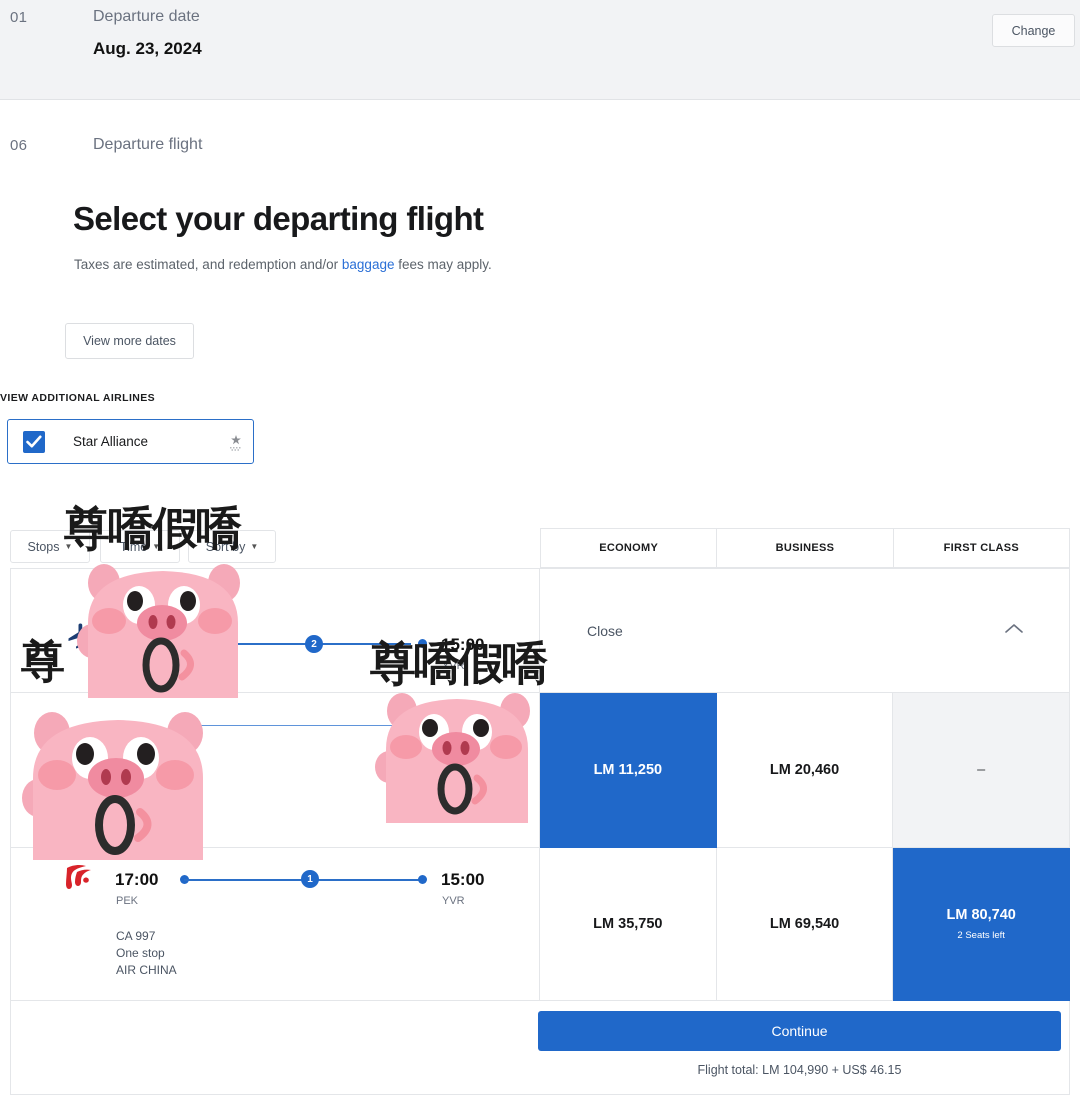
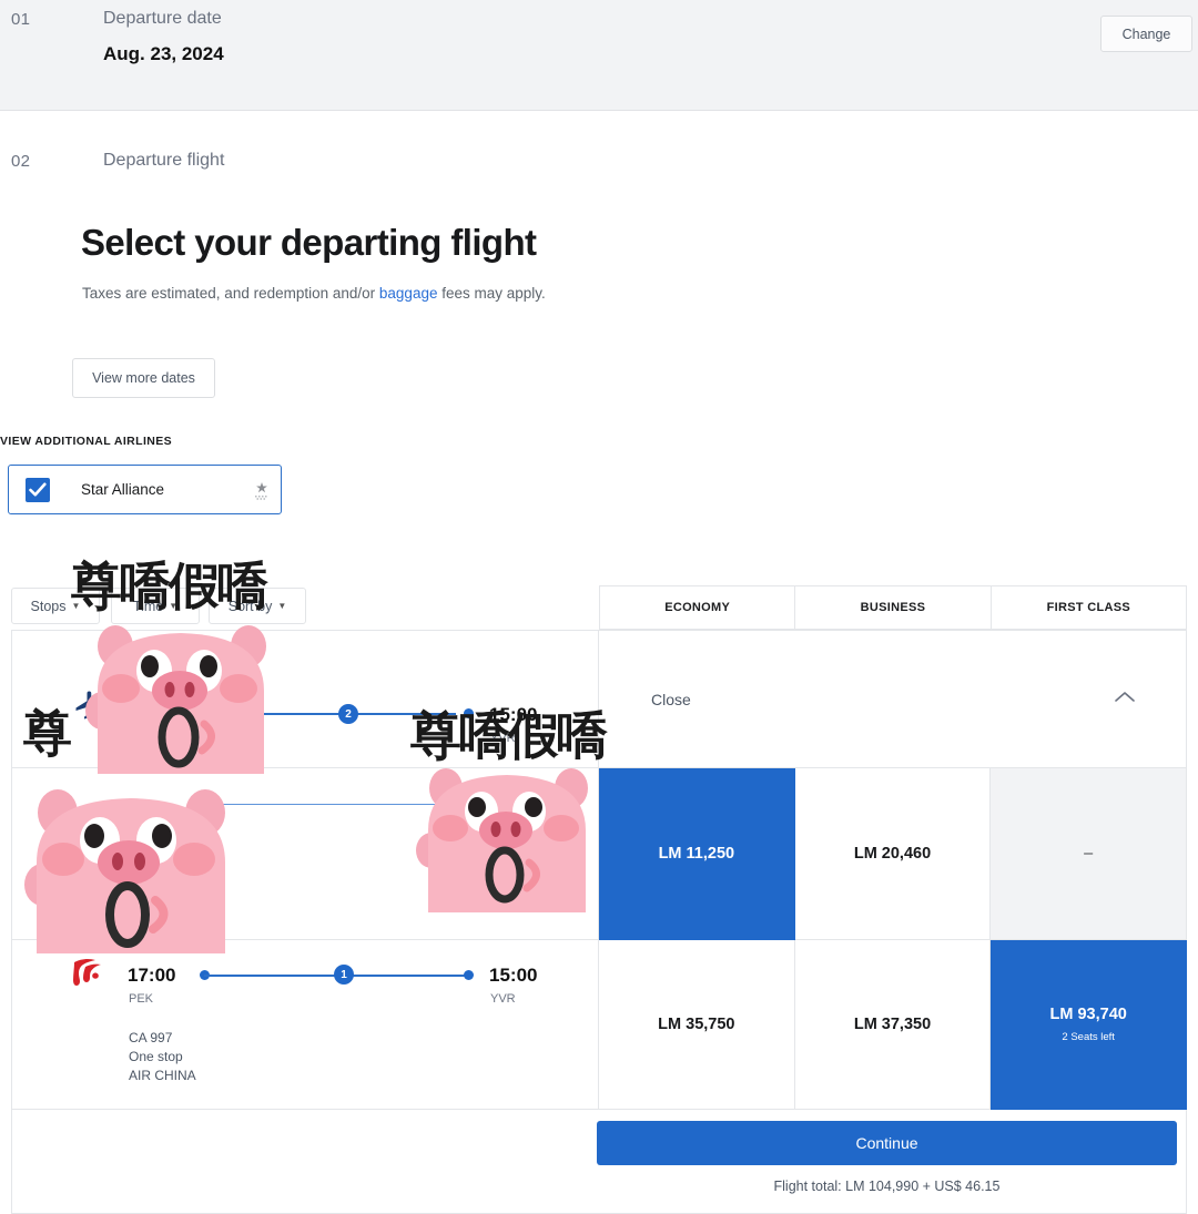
  01
  Departure date
  Aug. 23, 2024
  Change
- 06
+ 02
  Departure flight
  Select your departing flight
  Taxes are estimated, and redemption and/or baggage fees may apply.
  View more dates
  VIEW ADDITIONAL AIRLINES
  Star Alliance
  Stops
  ▼
  Time
  ▼
  Sort by
  ▼
  ECONOMY
  BUSINESS
  FIRST CLASS
  2
  15:00
  YVR
  Close
  LM 11,250
  LM 20,460
  –
  17:00
  PEK
  1
  15:00
  YVR
  CA 997
  One stop
  AIR CHINA
  LM 35,750
- LM 69,540
+ LM 37,350
- LM 80,740
+ LM 93,740
  2 Seats left
  Continue
  Flight total: LM 104,990 + US$ 46.15
  尊嘺假嘺
  尊
  尊嘺假嘺
